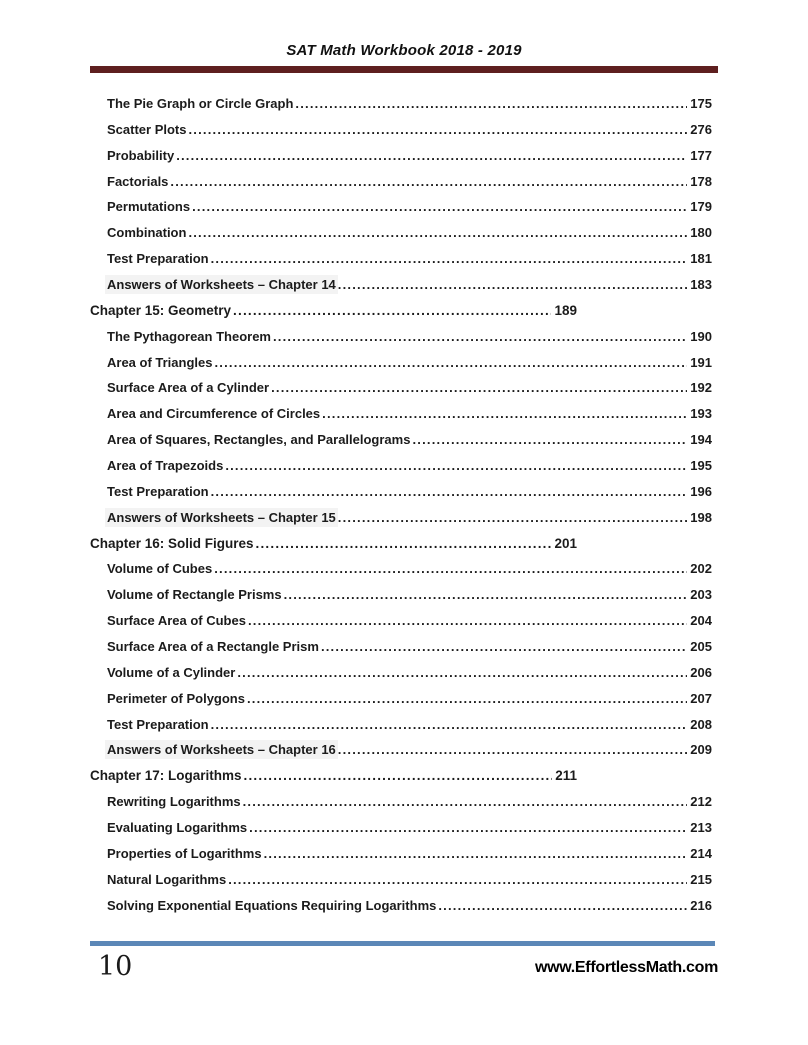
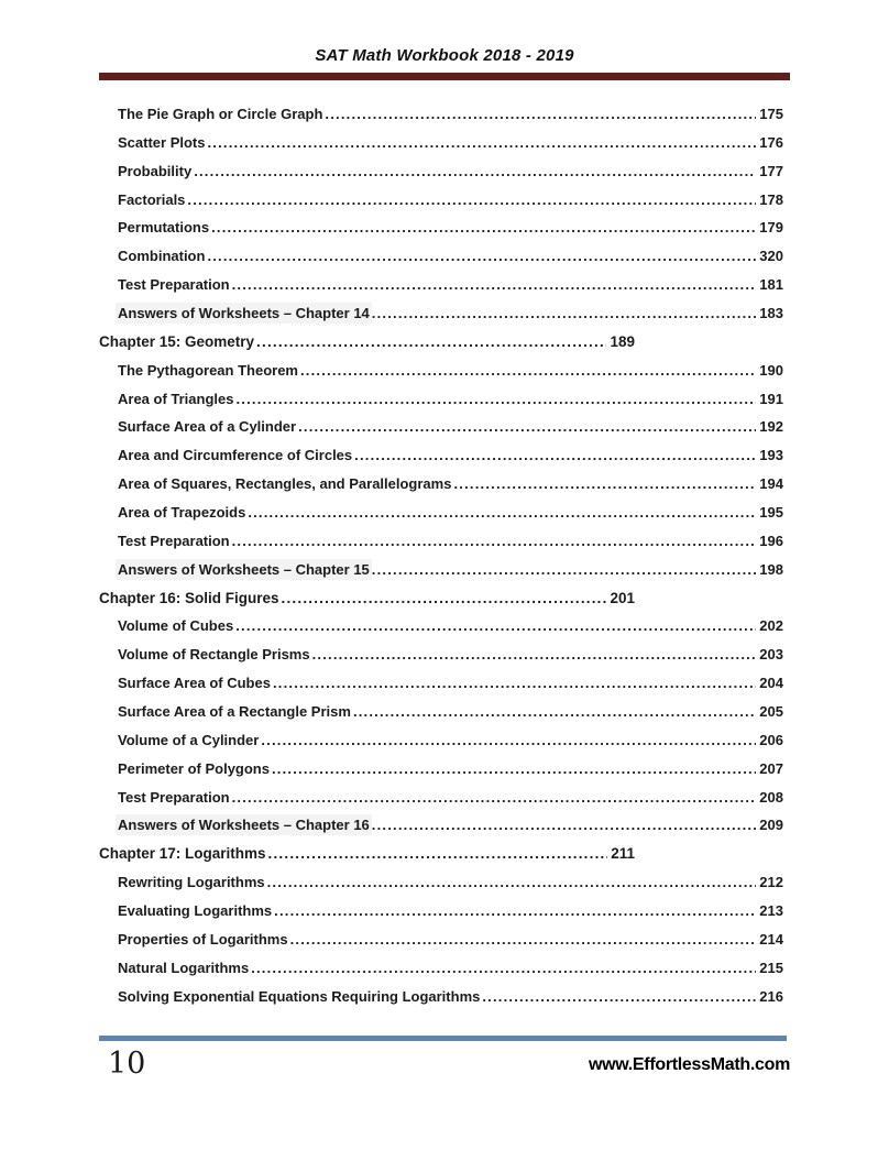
  SAT Math Workbook 2018 - 2019
  The Pie Graph or Circle Graph
  175
  Scatter Plots
- 276
+ 176
  Probability
  177
  Factorials
  178
  Permutations
  179
  Combination
- 180
+ 320
  Test Preparation
  181
  Answers of Worksheets – Chapter 14
  183
  Chapter 15: Geometry
  189
  The Pythagorean Theorem
  190
  Area of Triangles
  191
  Surface Area of a Cylinder
  192
  Area and Circumference of Circles
  193
  Area of Squares, Rectangles, and Parallelograms
  194
  Area of Trapezoids
  195
  Test Preparation
  196
  Answers of Worksheets – Chapter 15
  198
  Chapter 16: Solid Figures
  201
  Volume of Cubes
  202
  Volume of Rectangle Prisms
  203
  Surface Area of Cubes
  204
  Surface Area of a Rectangle Prism
  205
  Volume of a Cylinder
  206
  Perimeter of Polygons
  207
  Test Preparation
  208
  Answers of Worksheets – Chapter 16
  209
  Chapter 17: Logarithms
  211
  Rewriting Logarithms
  212
  Evaluating Logarithms
  213
  Properties of Logarithms
  214
  Natural Logarithms
  215
  Solving Exponential Equations Requiring Logarithms
  216
  10
  www.EffortlessMath.com
